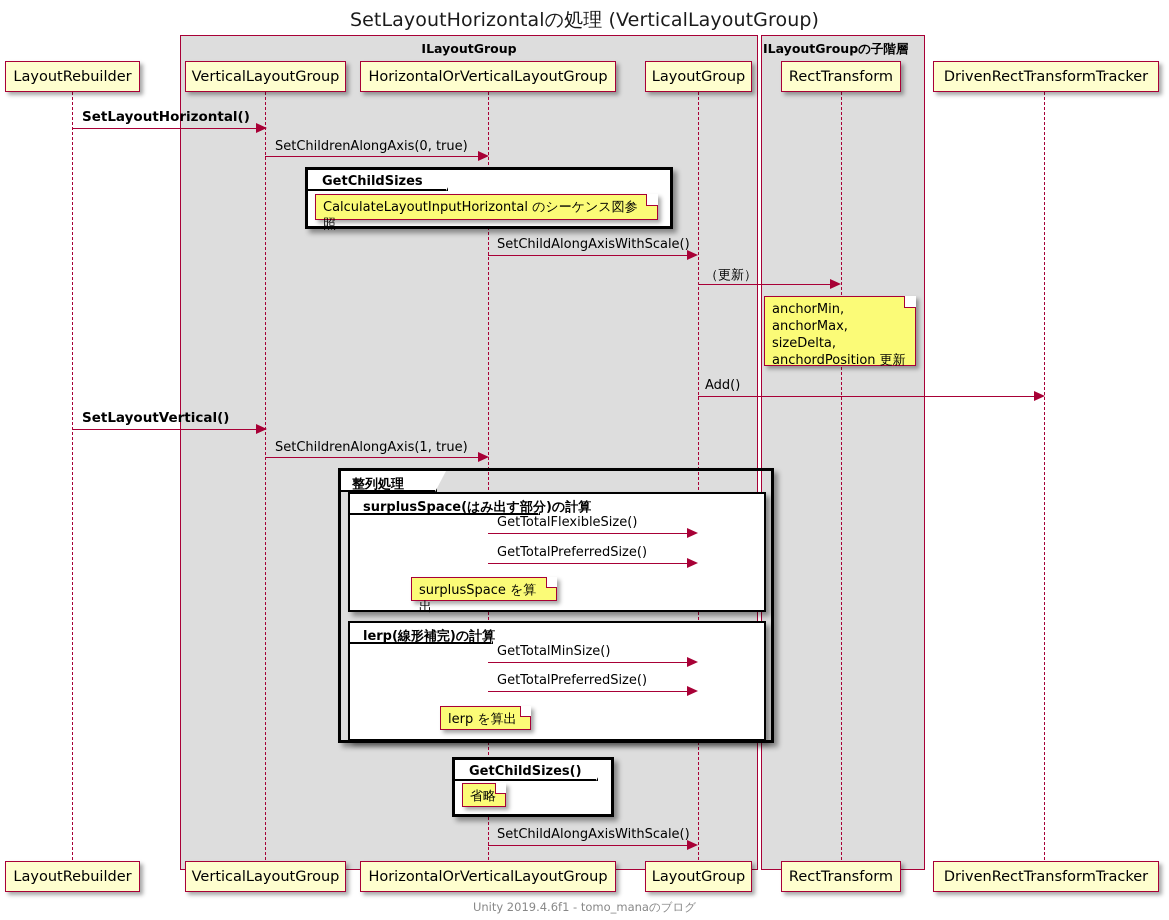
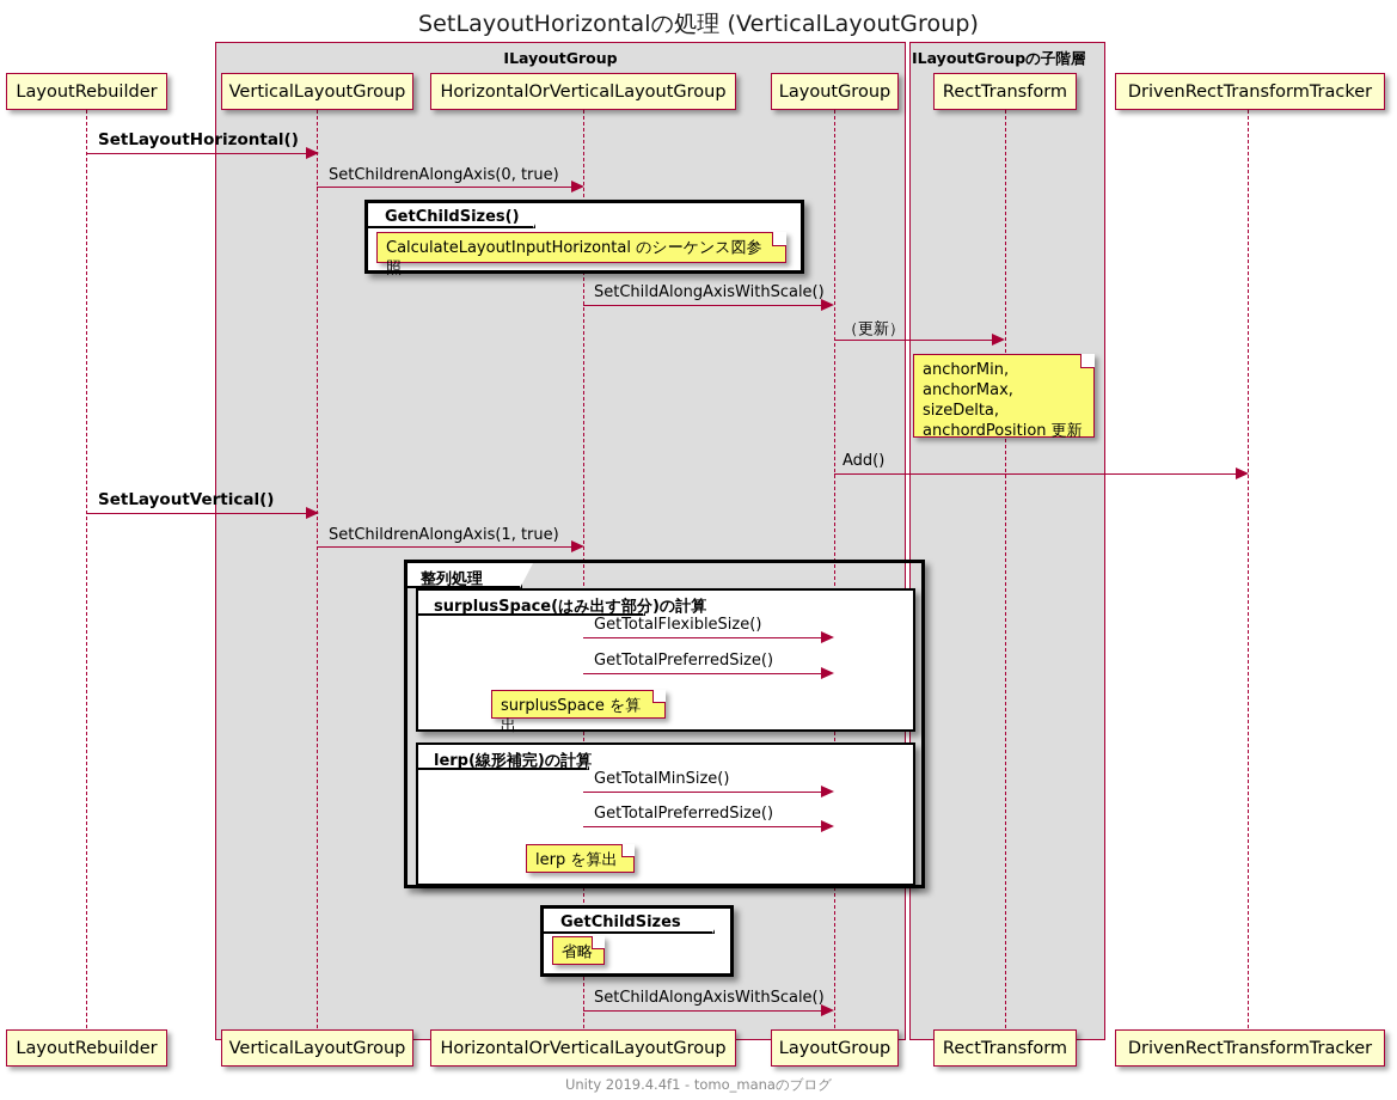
  SetLayoutHorizontalの処理 (VerticalLayoutGroup)
  ILayoutGroup
  ILayoutGroupの子階層
  LayoutRebuilder
  VerticalLayoutGroup
  HorizontalOrVerticalLayoutGroup
  LayoutGroup
  RectTransform
  DrivenRectTransformTracker
  LayoutRebuilder
  VerticalLayoutGroup
  HorizontalOrVerticalLayoutGroup
  LayoutGroup
  RectTransform
  DrivenRectTransformTracker
  SetLayoutHorizontal()
  SetChildrenAlongAxis(0, true)
- GetChildSizes
+ GetChildSizes()
  CalculateLayoutInputHorizontal のシーケンス図参照
  SetChildAlongAxisWithScale()
  （更新）
  anchorMin,
  anchorMax,
  sizeDelta,
  anchordPosition 更新
  Add()
  SetLayoutVertical()
  SetChildrenAlongAxis(1, true)
  整列処理
  surplusSpace(はみ出す部分)の計算
  GetTotalFlexibleSize()
  GetTotalPreferredSize()
  surplusSpace を算出
  lerp(線形補完)の計算
  GetTotalMinSize()
  GetTotalPreferredSize()
  lerp を算出
- GetChildSizes()
+ GetChildSizes
  省略
  SetChildAlongAxisWithScale()
- Unity 2019.4.6f1 - tomo_manaのブログ
+ Unity 2019.4.4f1 - tomo_manaのブログ
